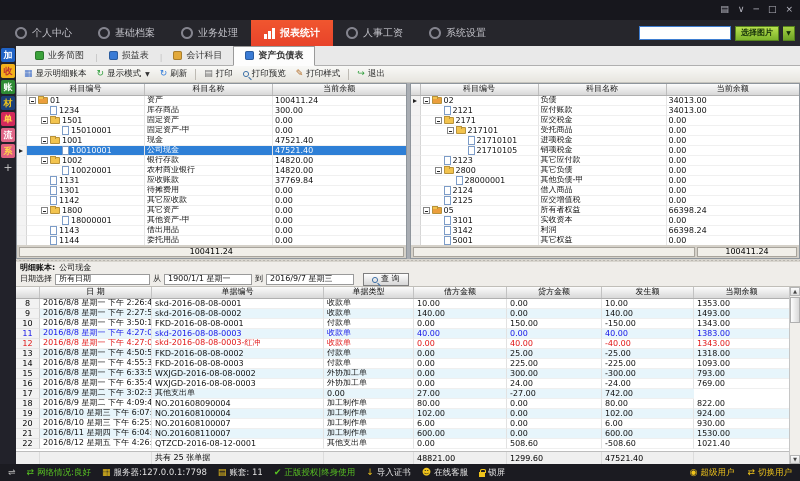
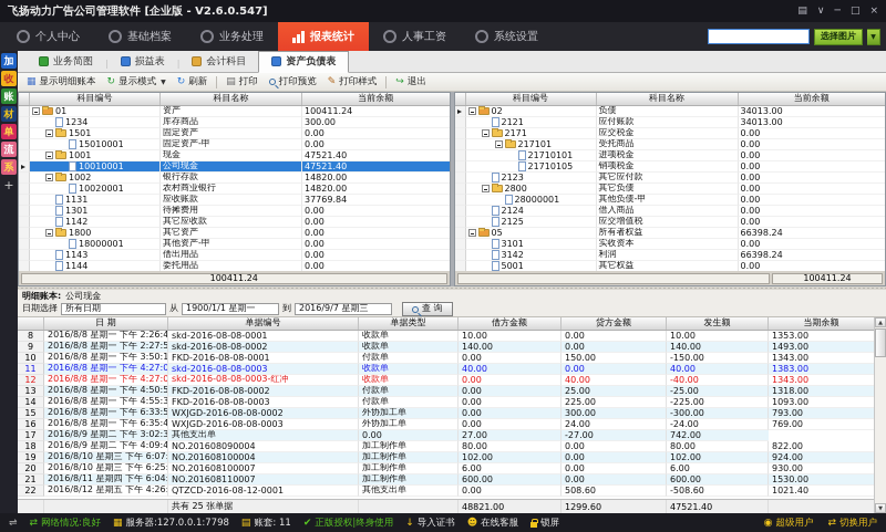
+ 飞扬动力广告公司管理软件 [企业版 - V2.6.0.547]
  ▤
  ∨
  ─
  □
  ×
  个人中心
  基础档案
  业务处理
  报表统计
  人事工资
  系统设置
  选择图片
  加
  收
  账
  材
  单
  流
  系
  +
  业务简图
  |
  损益表
  会计科目
  资产负债表
  ▦
  显示明细账本
  ↻
  显示模式
  ↻
  刷新
  ▤
  打印
  打印预览
  ✎
  打印样式
  ↪
  退出
  科目编号
  科目名称
  当前余额
  01
  资产
  100411.24
  1234
  库存商品
  300.00
  1501
  固定资产
  0.00
  15010001
  固定资产-甲
  0.00
  1001
  现金
  47521.40
  10010001
  公司现金
  47521.40
  1002
  银行存款
  14820.00
  10020001
  农村商业银行
  14820.00
  1131
  应收账款
  37769.84
  1301
  待摊费用
  0.00
  1142
  其它应收款
  0.00
  1800
  其它资产
  0.00
  18000001
  其他资产-甲
  0.00
  1143
  借出用品
  0.00
  1144
  委托用品
  0.00
  100411.24
  科目编号
  科目名称
  当前余额
  02
  负债
  34013.00
  2121
  应付账款
  34013.00
  2171
  应交税金
  0.00
  217101
  受托商品
  0.00
  21710101
  进项税金
  0.00
  21710105
  销项税金
  0.00
  2123
  其它应付款
  0.00
  2800
  其它负债
  0.00
  28000001
  其他负债-甲
  0.00
  2124
  借入商品
  0.00
  2125
  应交增值税
  0.00
  05
  所有者权益
  66398.24
  3101
  实收资本
  0.00
  3142
  利润
  66398.24
  5001
  其它权益
  0.00
  100411.24
  明细账本:
  公司现金
  日期选择
  所有日期
  从
  1900/1/1 星期一
  到
  2016/9/7 星期三
  查 询
  日 期
  单据编号
  单据类型
  借方金额
  贷方金额
  发生额
  当期余额
  8
  2016/8/8 星期一 下午 2:26:4
  skd-2016-08-08-0001
  收款单
  10.00
  0.00
  10.00
  1353.00
  9
  2016/8/8 星期一 下午 2:27:5
  skd-2016-08-08-0002
  收款单
  140.00
  0.00
  140.00
  1493.00
  10
  2016/8/8 星期一 下午 3:50:1
  FKD-2016-08-08-0001
  付款单
  0.00
  150.00
  -150.00
  1343.00
  11
  2016/8/8 星期一 下午 4:27:0
  skd-2016-08-08-0003
  收款单
  40.00
  0.00
  40.00
  1383.00
  12
  2016/8/8 星期一 下午 4:27:0
  skd-2016-08-08-0003-红冲
  收款单
  0.00
  40.00
  -40.00
  1343.00
  13
  2016/8/8 星期一 下午 4:50:5
  FKD-2016-08-08-0002
  付款单
  0.00
  25.00
  -25.00
  1318.00
  14
  2016/8/8 星期一 下午 4:55:3
  FKD-2016-08-08-0003
  付款单
  0.00
  225.00
  -225.00
  1093.00
  15
  2016/8/8 星期一 下午 6:33:5
  WXJGD-2016-08-08-0002
  外协加工单
  0.00
  300.00
  -300.00
  793.00
  16
  2016/8/8 星期一 下午 6:35:4
  WXJGD-2016-08-08-0003
  外协加工单
  0.00
  24.00
  -24.00
  769.00
  17
  2016/8/9 星期二 下午 3:02:3
  其他支出单
  0.00
  27.00
  -27.00
  742.00
  18
  2016/8/9 星期二 下午 4:09:4
  NO.201608090004
  加工制作单
  80.00
  0.00
  80.00
  822.00
  19
  2016/8/10 星期三 下午 6:07:
  NO.201608100004
  加工制作单
  102.00
  0.00
  102.00
  924.00
  20
  2016/8/10 星期三 下午 6:25:
  NO.201608100007
  加工制作单
  6.00
  0.00
  6.00
  930.00
  21
  2016/8/11 星期四 下午 6:04:
  NO.201608110007
  加工制作单
  600.00
  0.00
  600.00
  1530.00
  22
  2016/8/12 星期五 下午 4:26:
  QTZCD-2016-08-12-0001
  其他支出单
  0.00
  508.60
  -508.60
  1021.40
  共有 25 张单据
  48821.00
  1299.60
  47521.40
  ⇌
  ⇄
  网络情况:良好
  ▦
  服务器:127.0.0.1:7798
  ▤
  账套: 11
  ✔
  正版授权|终身使用
  ↓
  导入证书
  ☻
  在线客服
  锁屏
  ◉
  超级用户
  ⇄
  切换用户
